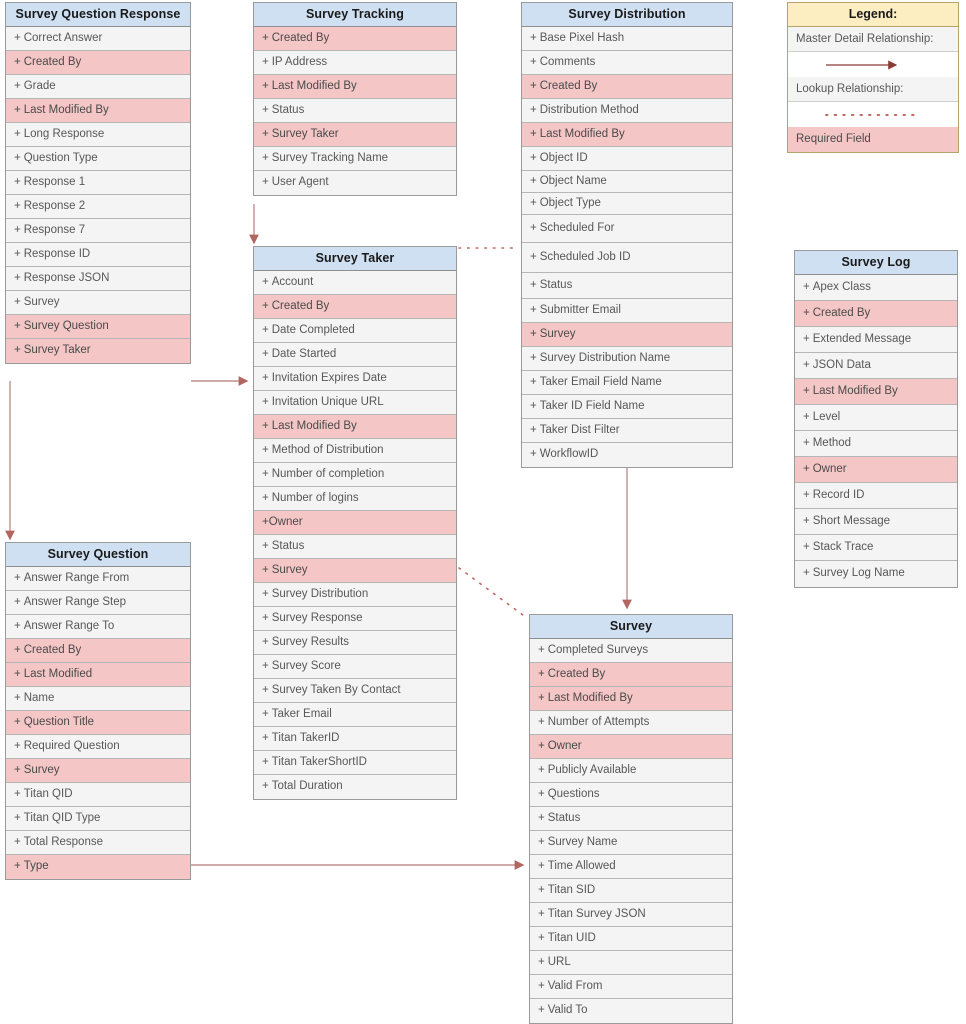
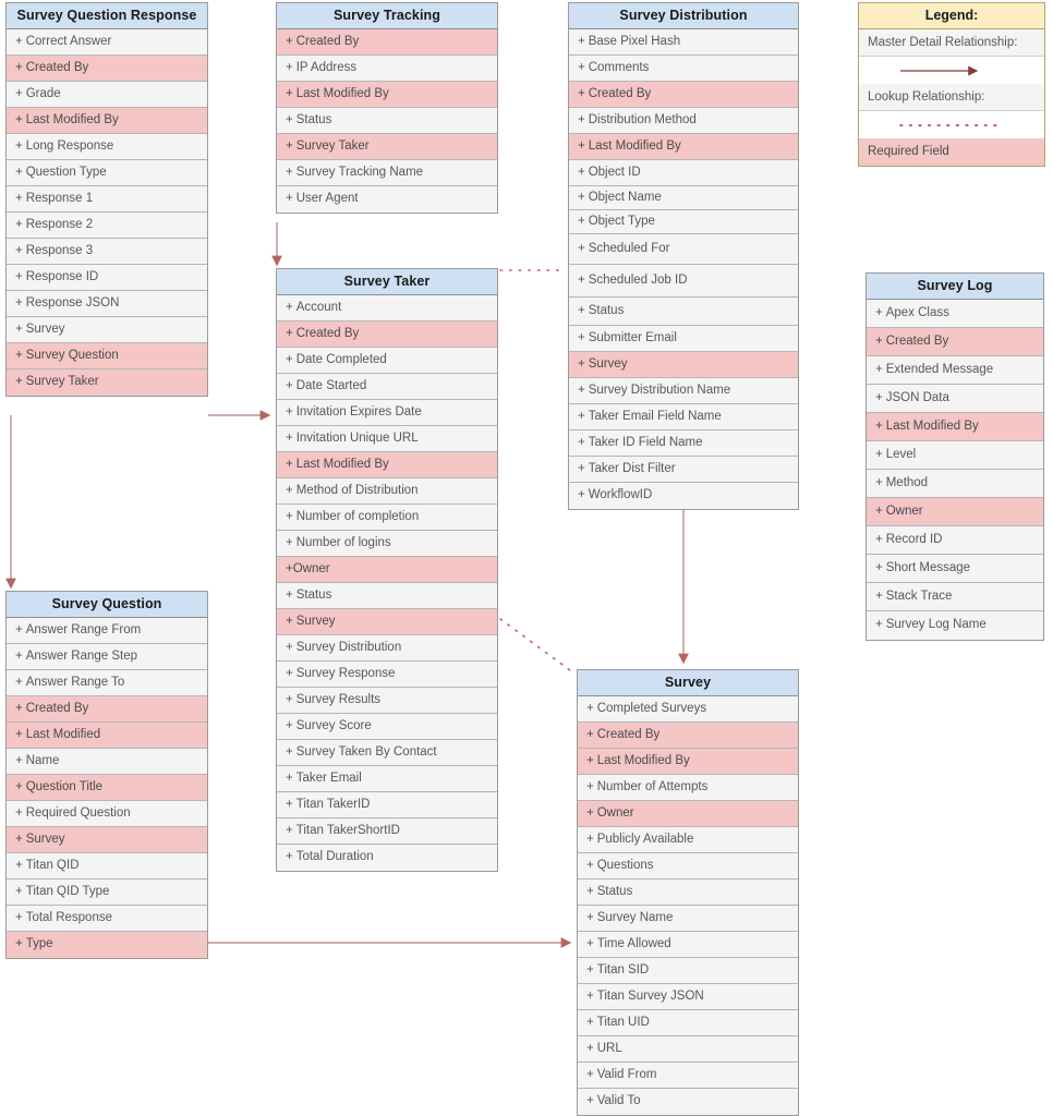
  Survey Question Response
  + Correct Answer
  + Created By
  + Grade
  + Last Modified By
  + Long Response
  + Question Type
  + Response 1
  + Response 2
- + Response 7
+ + Response 3
  + Response ID
  + Response JSON
  + Survey
  + Survey Question
  + Survey Taker
  Survey Question
  + Answer Range From
  + Answer Range Step
  + Answer Range To
  + Created By
  + Last Modified
  + Name
  + Question Title
  + Required Question
  + Survey
  + Titan QID
  + Titan QID Type
  + Total Response
  + Type
  Survey Tracking
  + Created By
  + IP Address
  + Last Modified By
  + Status
  + Survey Taker
  + Survey Tracking Name
  + User Agent
  Survey Taker
  + Account
  + Created By
  + Date Completed
  + Date Started
  + Invitation Expires Date
  + Invitation Unique URL
  + Last Modified By
  + Method of Distribution
  + Number of completion
  + Number of logins
  +Owner
  + Status
  + Survey
  + Survey Distribution
  + Survey Response
  + Survey Results
  + Survey Score
  + Survey Taken By Contact
  + Taker Email
  + Titan TakerID
  + Titan TakerShortID
  + Total Duration
  Survey Distribution
  + Base Pixel Hash
  + Comments
  + Created By
  + Distribution Method
  + Last Modified By
  + Object ID
  + Object Name
  + Object Type
  + Scheduled For
  + Scheduled Job ID
  + Status
  + Submitter Email
  + Survey
  + Survey Distribution Name
  + Taker Email Field Name
  + Taker ID Field Name
  + Taker Dist Filter
  + WorkflowID
  Survey
  + Completed Surveys
  + Created By
  + Last Modified By
  + Number of Attempts
  + Owner
  + Publicly Available
  + Questions
  + Status
  + Survey Name
  + Time Allowed
  + Titan SID
  + Titan Survey JSON
  + Titan UID
  + URL
  + Valid From
  + Valid To
  Survey Log
  + Apex Class
  + Created By
  + Extended Message
  + JSON Data
  + Last Modified By
  + Level
  + Method
  + Owner
  + Record ID
  + Short Message
  + Stack Trace
  + Survey Log Name
  Legend:
  Master Detail Relationship:
  Lookup Relationship:
  Required Field
